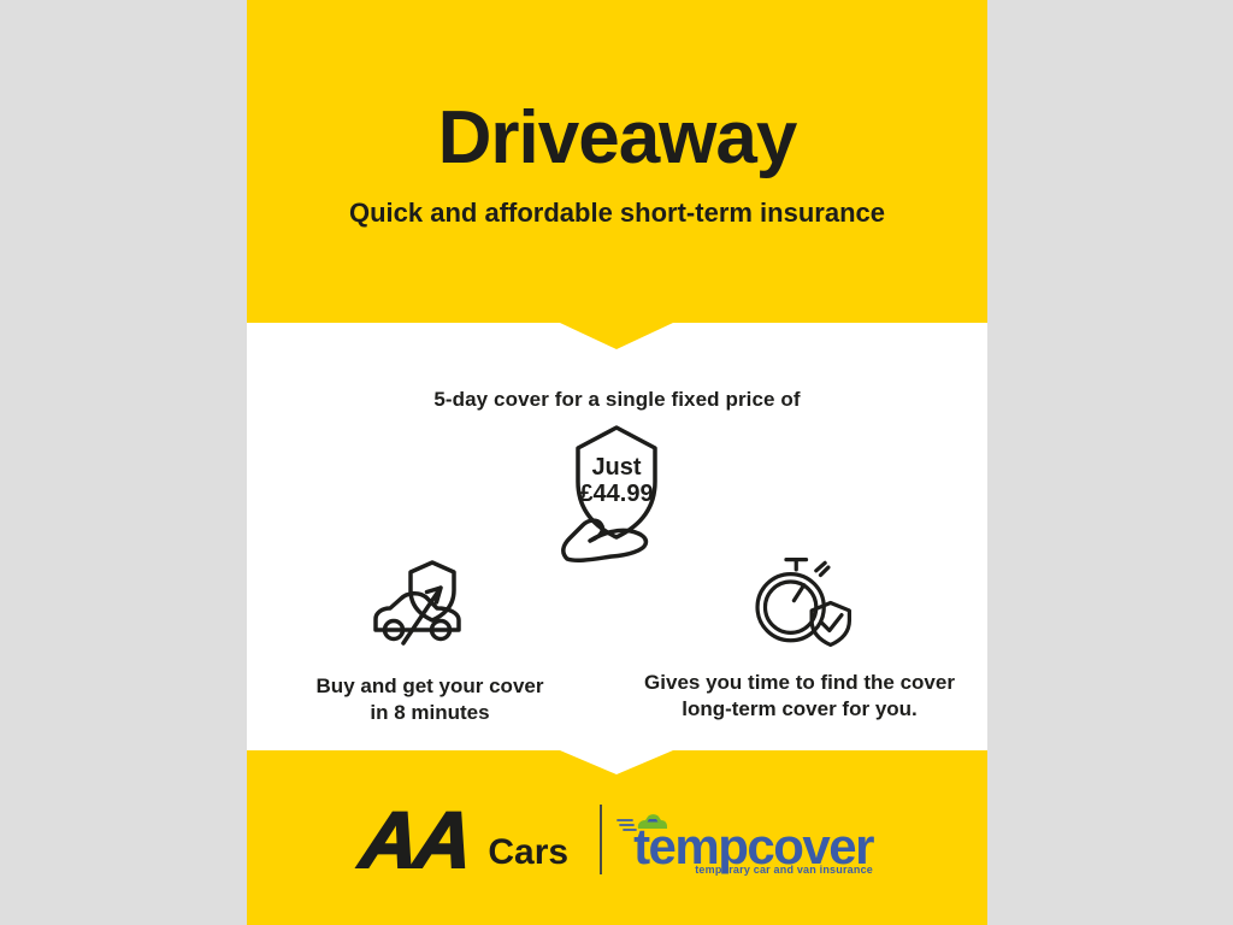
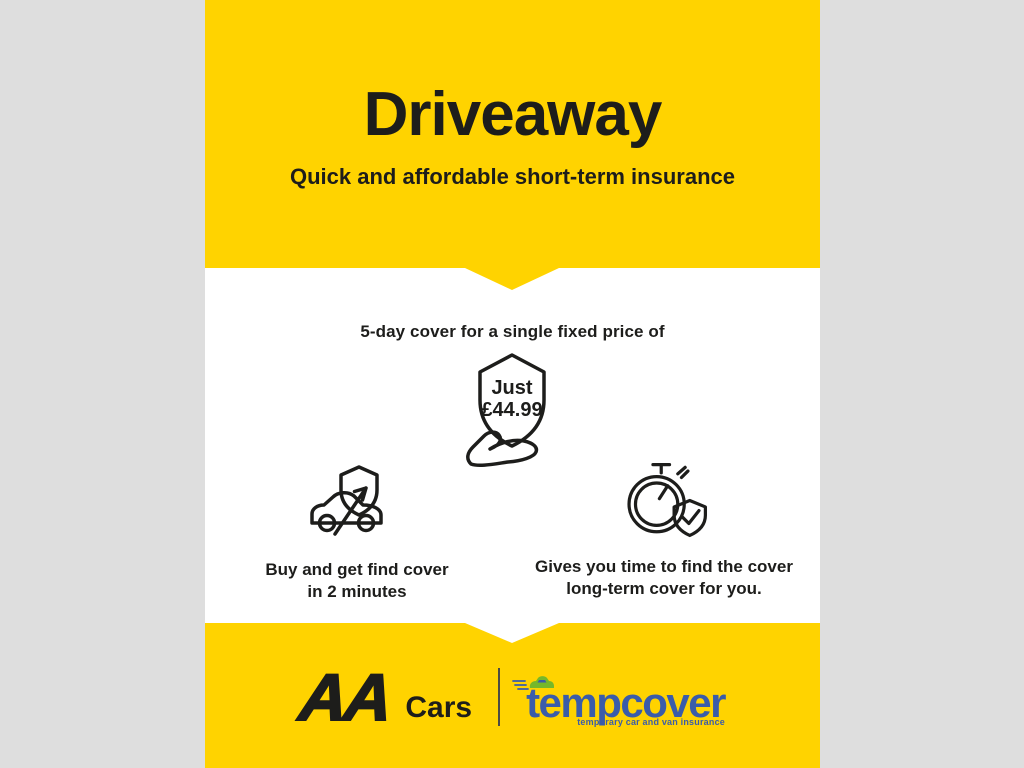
  Driveaway
  Quick and affordable short-term insurance
  5-day cover for a single fixed price of
  Just
  £44.99
- Buy and get your cover
+ Buy and get find cover
- in 8 minutes
+ in 2 minutes
  Gives you time to find the cover
  long-term cover for you.
  Cars
  tempcover
  temporary car and van insurance
